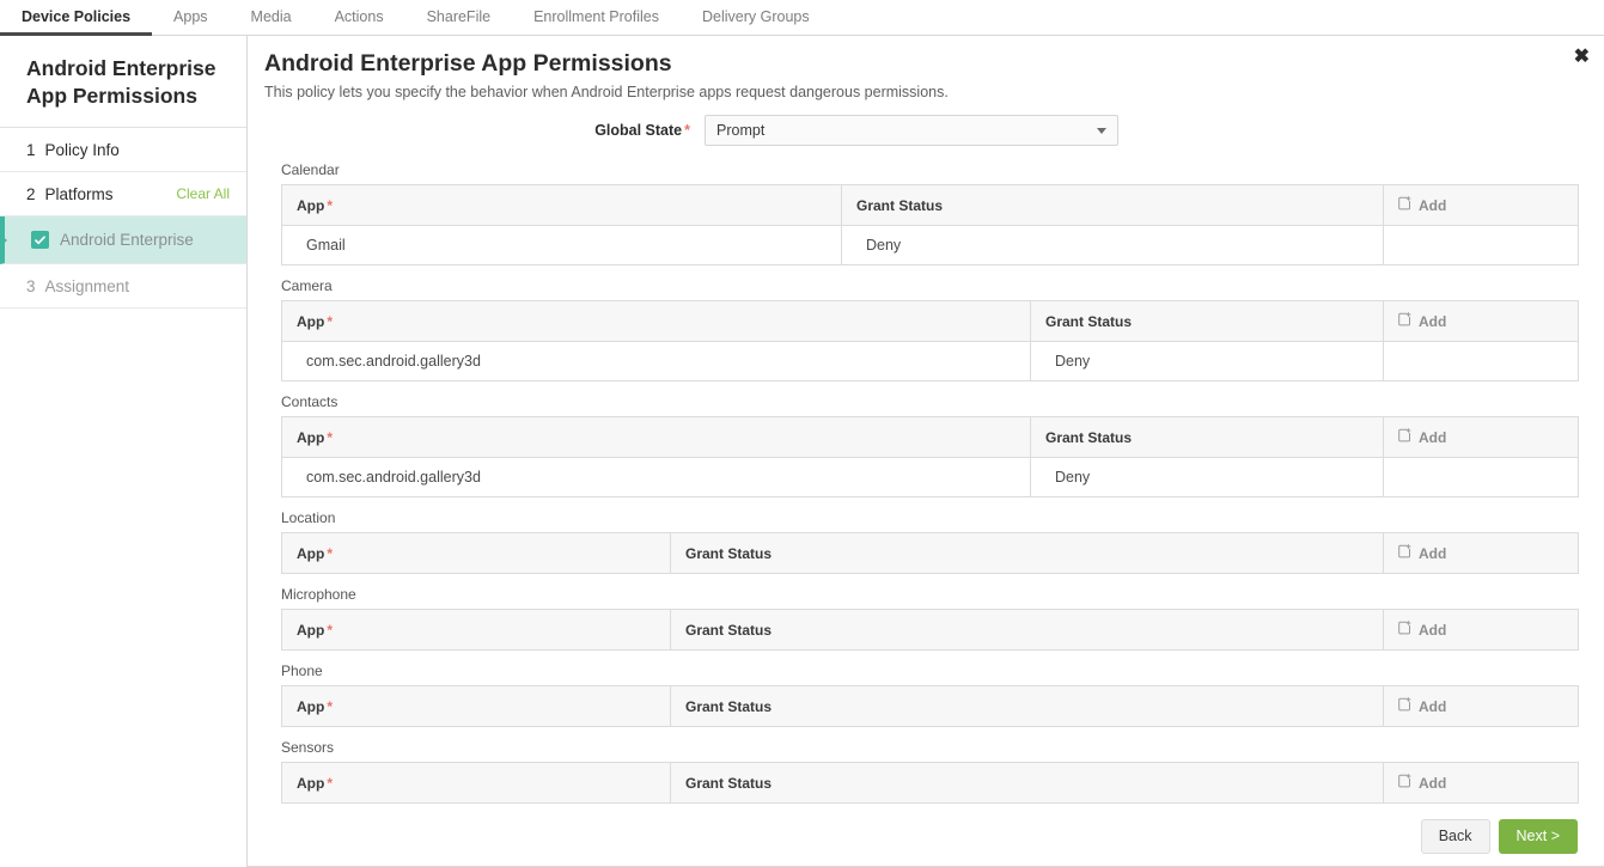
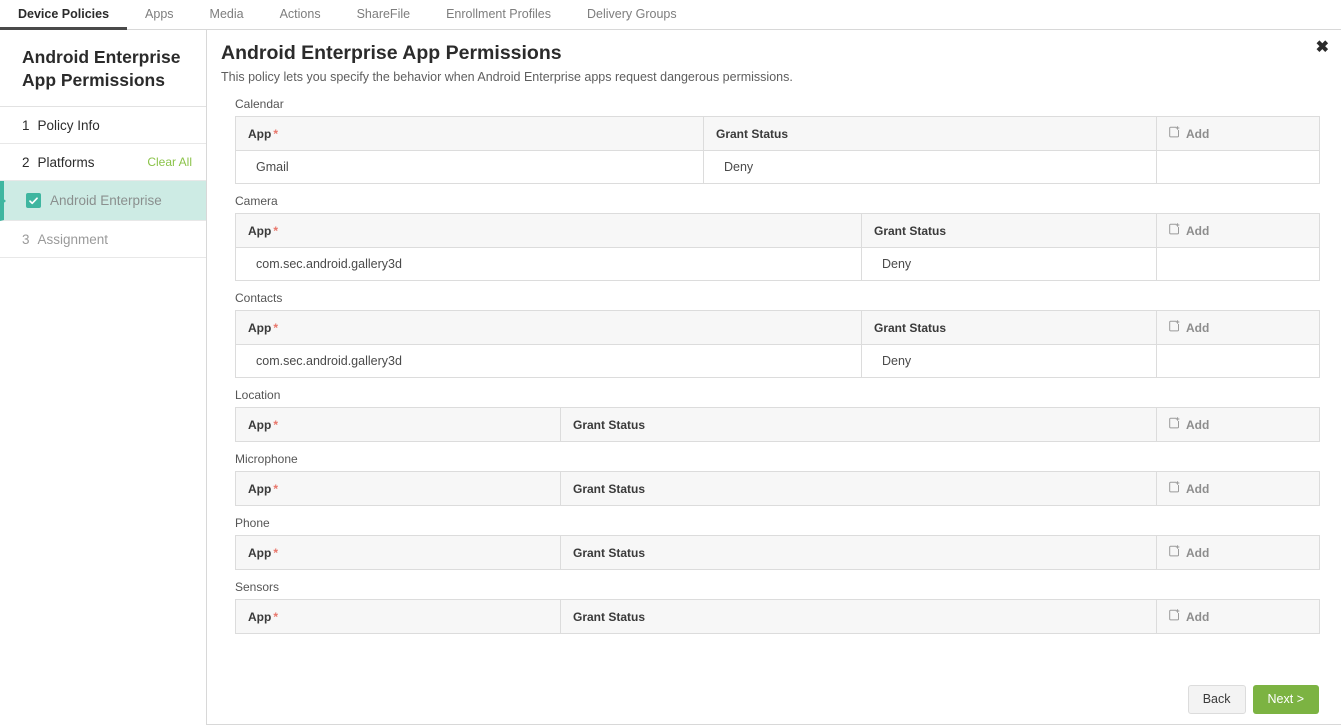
  Device Policies
  Apps
  Media
  Actions
  ShareFile
  Enrollment Profiles
  Delivery Groups
  Android Enterprise App Permissions
  1
  Policy Info
  2
  Platforms
  Clear All
  Android Enterprise
  3
  Assignment
  ✖
  Android Enterprise App Permissions
  This policy lets you specify the behavior when Android Enterprise apps request dangerous permissions.
- Global State *
- Prompt
  Calendar
  App *	Grant Status	Add
  Gmail	Deny
  Camera
  App *	Grant Status	Add
  com.sec.android.gallery3d	Deny
  Contacts
  App *	Grant Status	Add
  com.sec.android.gallery3d	Deny
  Location
  App *	Grant Status	Add
  Microphone
  App *	Grant Status	Add
  Phone
  App *	Grant Status	Add
  Sensors
  App *	Grant Status	Add
  Back
  Next >
